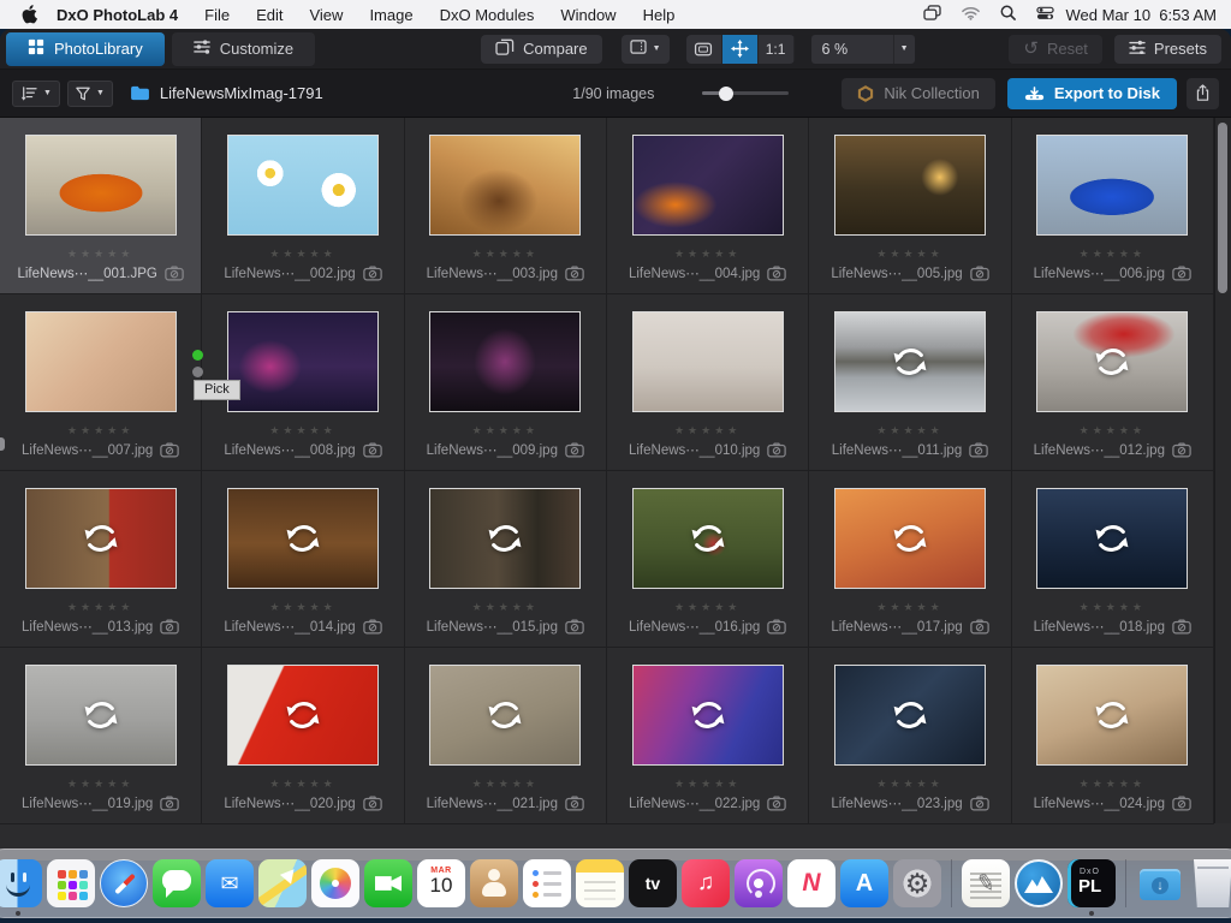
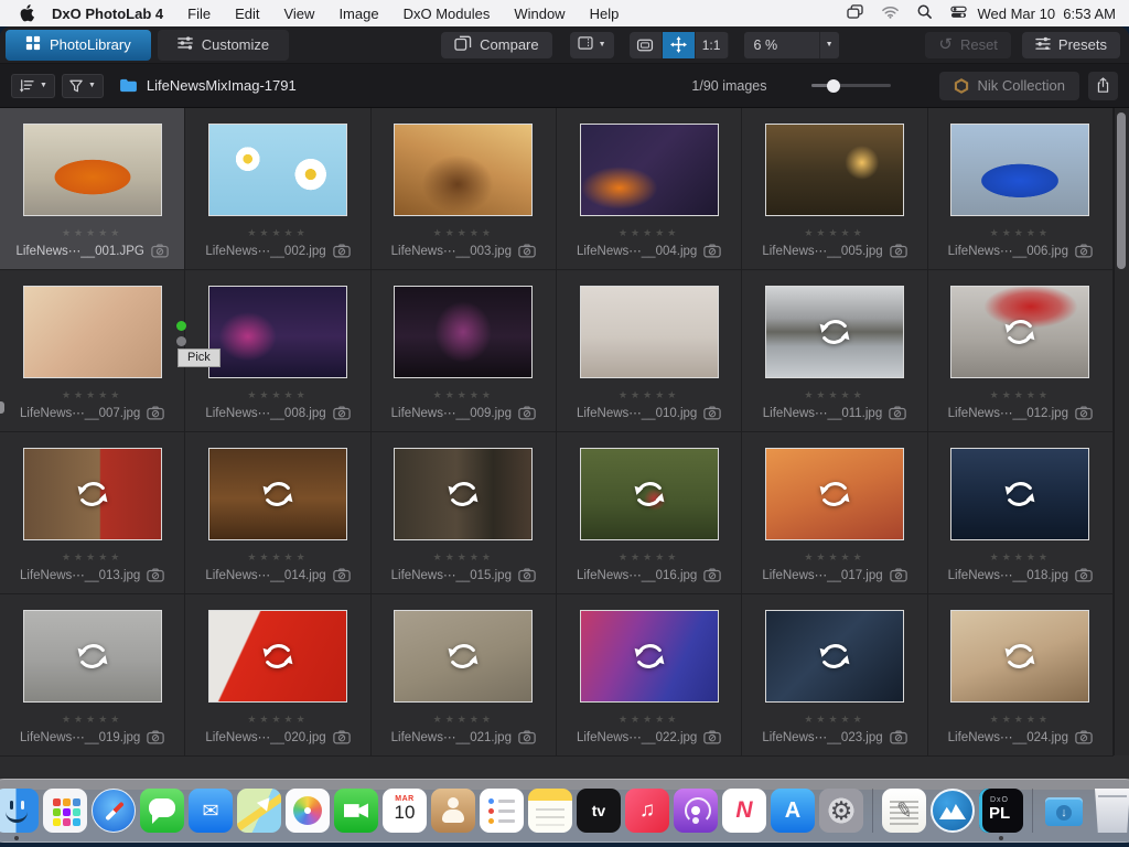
  DxO PhotoLab 4
  File
  Edit
  View
  Image
  DxO Modules
  Window
  Help
  Wed Mar 10 6:53 AM
  PhotoLibrary
  Customize
  Compare
  1:1
  6 %
  ↺
  Reset
  Presets
  LifeNewsMixImag-1791
  1/90 images
  Nik Collection
- Export to Disk
  ★★★★★
  LifeNews⋯__001.JPG
  ★★★★★
  LifeNews⋯__002.jpg
  ★★★★★
  LifeNews⋯__003.jpg
  ★★★★★
  LifeNews⋯__004.jpg
  ★★★★★
  LifeNews⋯__005.jpg
  ★★★★★
  LifeNews⋯__006.jpg
  ★★★★★
  LifeNews⋯__007.jpg
  ★★★★★
  LifeNews⋯__008.jpg
  ★★★★★
  LifeNews⋯__009.jpg
  ★★★★★
  LifeNews⋯__010.jpg
  ★★★★★
  LifeNews⋯__011.jpg
  ★★★★★
  LifeNews⋯__012.jpg
  ★★★★★
  LifeNews⋯__013.jpg
  ★★★★★
  LifeNews⋯__014.jpg
  ★★★★★
  LifeNews⋯__015.jpg
  ★★★★★
  LifeNews⋯__016.jpg
  ★★★★★
  LifeNews⋯__017.jpg
  ★★★★★
  LifeNews⋯__018.jpg
  ★★★★★
  LifeNews⋯__019.jpg
  ★★★★★
  LifeNews⋯__020.jpg
  ★★★★★
  LifeNews⋯__021.jpg
  ★★★★★
  LifeNews⋯__022.jpg
  ★★★★★
  LifeNews⋯__023.jpg
  ★★★★★
  LifeNews⋯__024.jpg
  Pick
  ✉
  10
  tv
  ♫
  N
  A
  ⚙
  PL
  ↓
